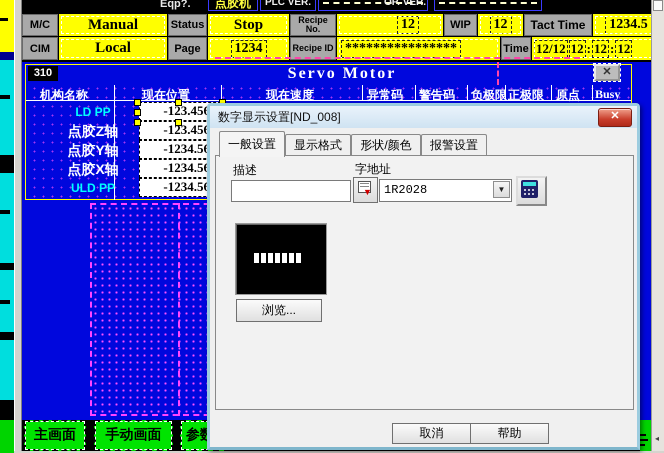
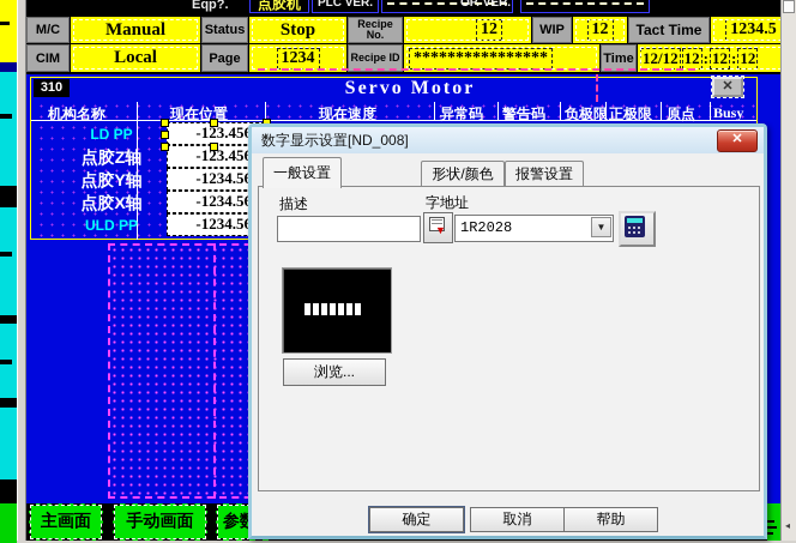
  Eqp?.
  点胶机
  PLC VER.
  OP. VER.
  M/C
  Manual
  Status
  Stop
  Recipe No.
  12
  WIP
  12
  Tact Time
  1234.5
  CIM
  Local
  Page
  1234
  Recipe ID
  ****************
  Time
  12/12
  12
  :
  12
  :
  12
  310
  Servo Motor
  ✕
  机构名称
  现在位置
  现在速度
  异常码
  警告码
  负极限
  正极限
  原点
  Busy
  LD PP
  点胶Z轴
  点胶Y轴
  点胶X轴
  ULD PP
  -123.45
  -123.45
  -1234.5
  -1234.5
  -1234.5
  主画面
  手动画面
  ◂
  数字显示设置[ND_008]
  ✕
  一般设置
- 显示格式
  形状/颜色
  报警设置
  描述
  字地址
  ▼
  1R2028
  ▼
  浏览...
+ 确定
  取消
  帮助
